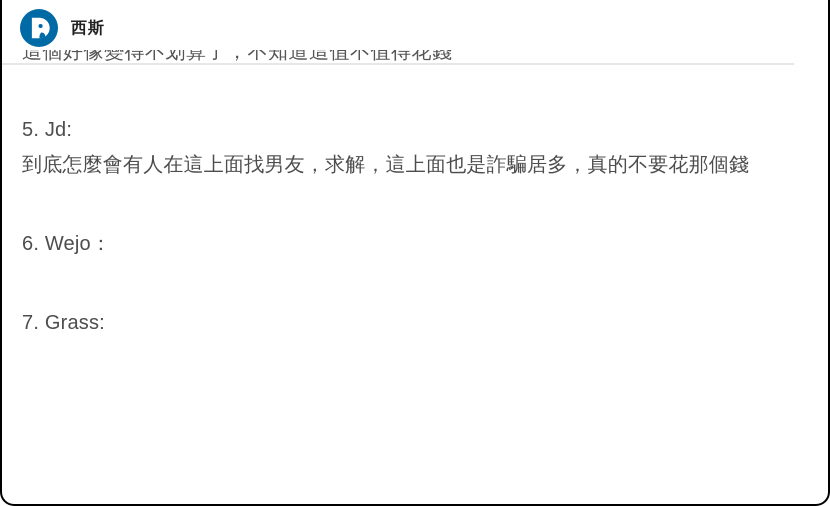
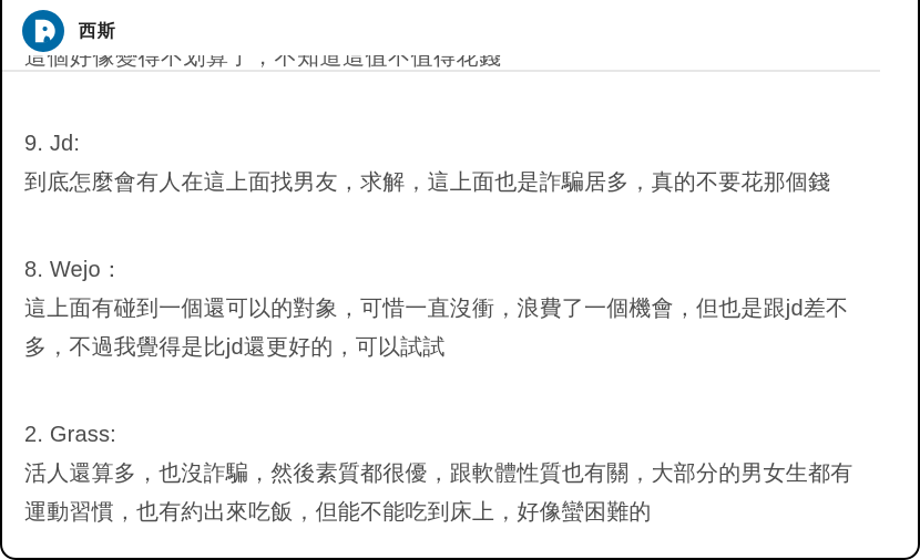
  西斯
  這個好像變得不划算了，不知道這值不值得花錢
- 5. Jd:
+ 9. Jd:
  到底怎麼會有人在這上面找男友，求解，這上面也是詐騙居多，真的不要花那個錢
- 6. Wejo：
+ 8. Wejo：
+ 這上面有碰到一個還可以的對象，可惜一直沒衝，浪費了一個機會，但也是跟jd差不多，不過我覺得是比jd還更好的，可以試試
- 7. Grass:
+ 2. Grass:
+ 活人還算多，也沒詐騙，然後素質都很優，跟軟體性質也有關，大部分的男女生都有運動習慣，也有約出來吃飯，但能不能吃到床上，好像蠻困難的
